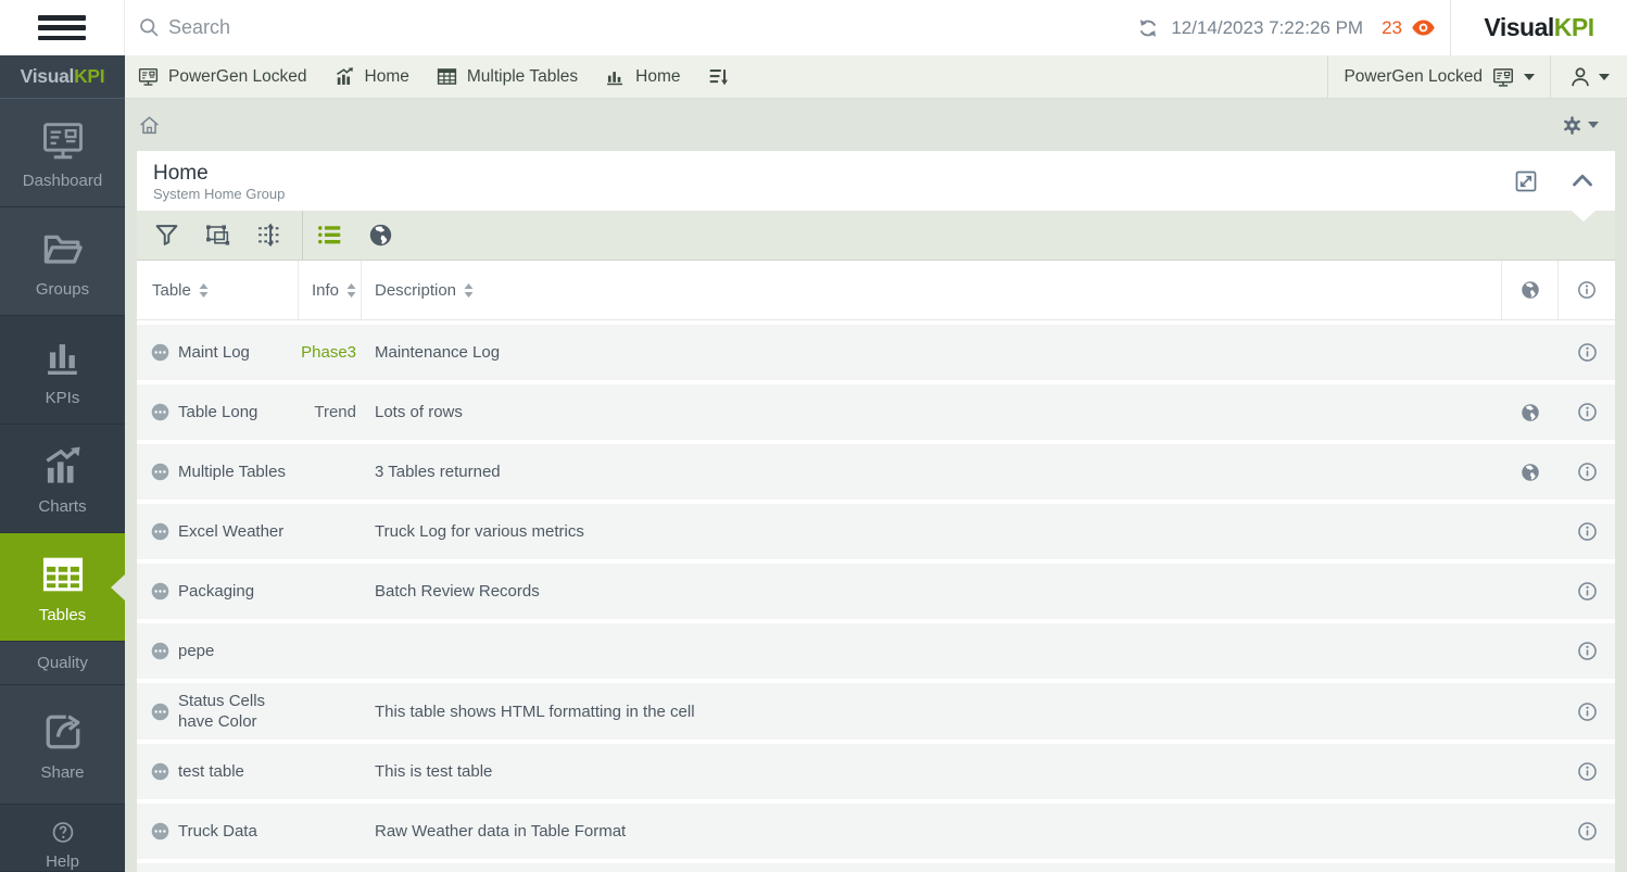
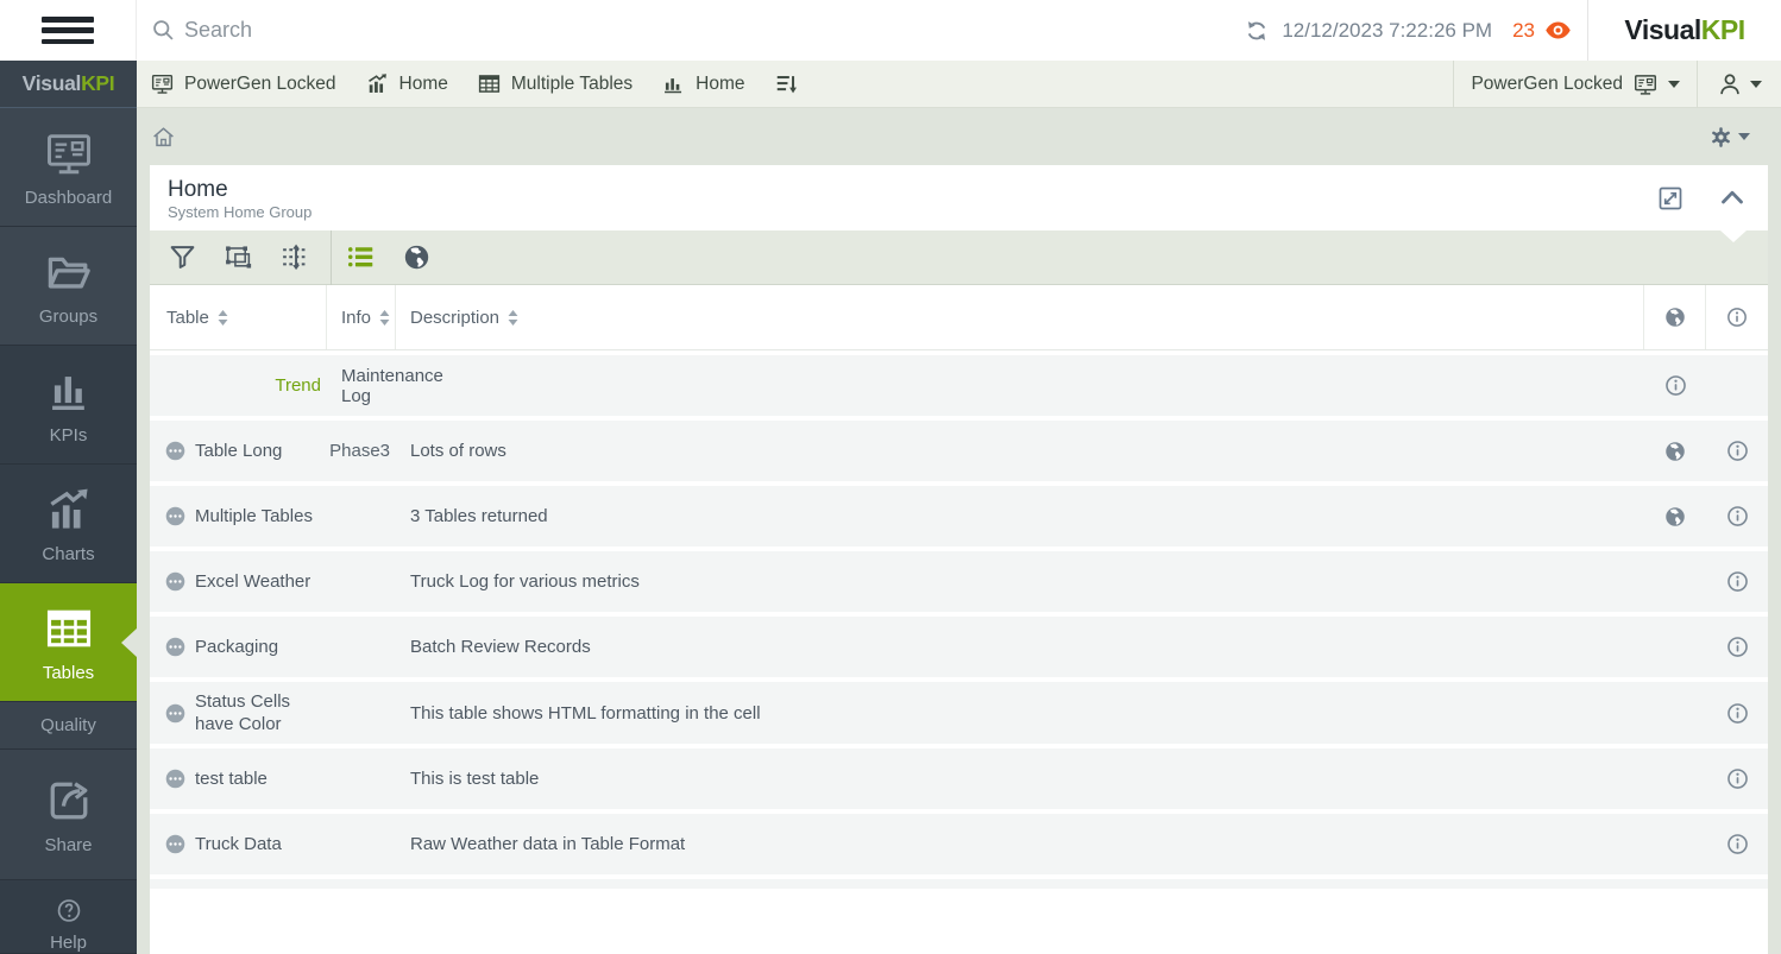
  Search
- 12/14/2023 7:22:26 PM
+ 12/12/2023 7:22:26 PM
  23
  Visual
  KPI
  Visual
  KPI
  Dashboard
  Groups
  KPIs
  Charts
  Tables
  Quality
  Share
  Help
  PowerGen Locked
  Home
  Multiple Tables
  Home
  PowerGen Locked
  Home
  System Home Group
  Table
  Info
  Description
- Maint Log
- Phase3
+ Trend
  Maintenance Log
  Table Long
- Trend
+ Phase3
  Lots of rows
  Multiple Tables
  3 Tables returned
  Excel Weather
  Truck Log for various metrics
  Packaging
  Batch Review Records
- pepe
  Status Cells have Color
  This table shows HTML formatting in the cell
  test table
  This is test table
  Truck Data
  Raw Weather data in Table Format
